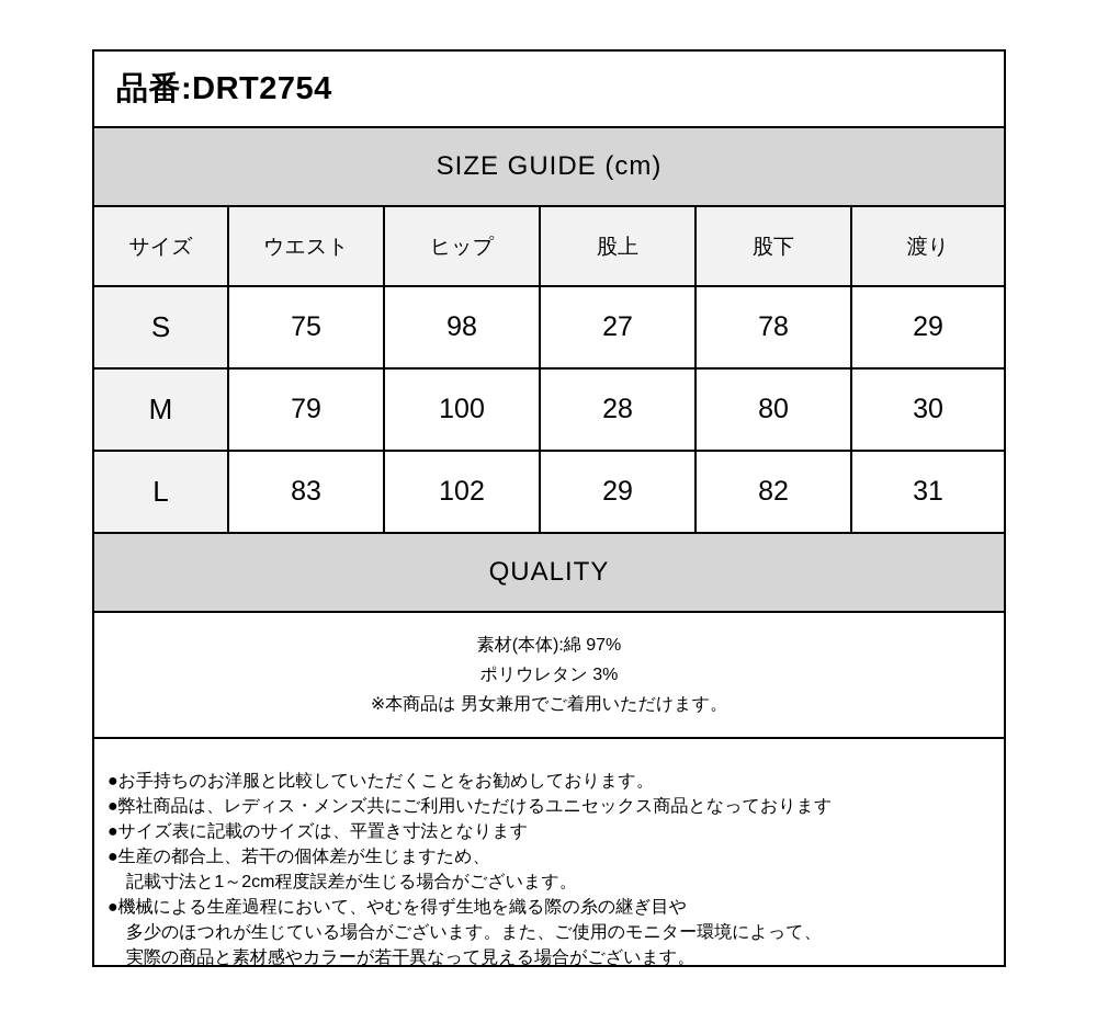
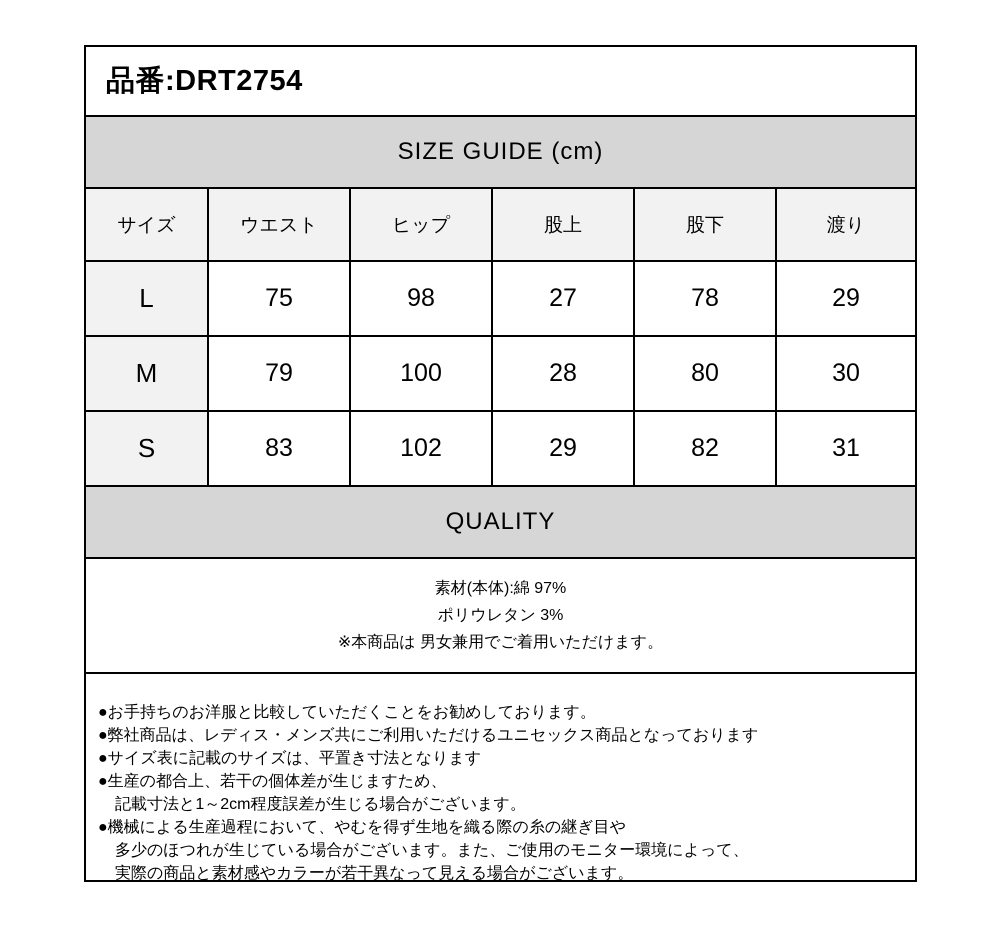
  品番:DRT2754
  SIZE GUIDE (cm)
  サイズ	ウエスト	ヒップ	股上	股下	渡り
- S	75	98	27	78	29
+ L	75	98	27	78	29
  M	79	100	28	80	30
- L	83	102	29	82	31
+ S	83	102	29	82	31
  QUALITY
  素材(本体):綿 97%
  ポリウレタン 3%
  ※本商品は 男女兼用でご着用いただけます。
  ●お手持ちのお洋服と比較していただくことをお勧めしております。
  ●弊社商品は、レディス・メンズ共にご利用いただけるユニセックス商品となっております
  ●サイズ表に記載のサイズは、平置き寸法となります
  ●生産の都合上、若干の個体差が生じますため、
  記載寸法と1～2cm程度誤差が生じる場合がございます。
  ●機械による生産過程において、やむを得ず生地を織る際の糸の継ぎ目や
  多少のほつれが生じている場合がございます。また、ご使用のモニター環境によって、
  実際の商品と素材感やカラーが若干異なって見える場合がございます。
